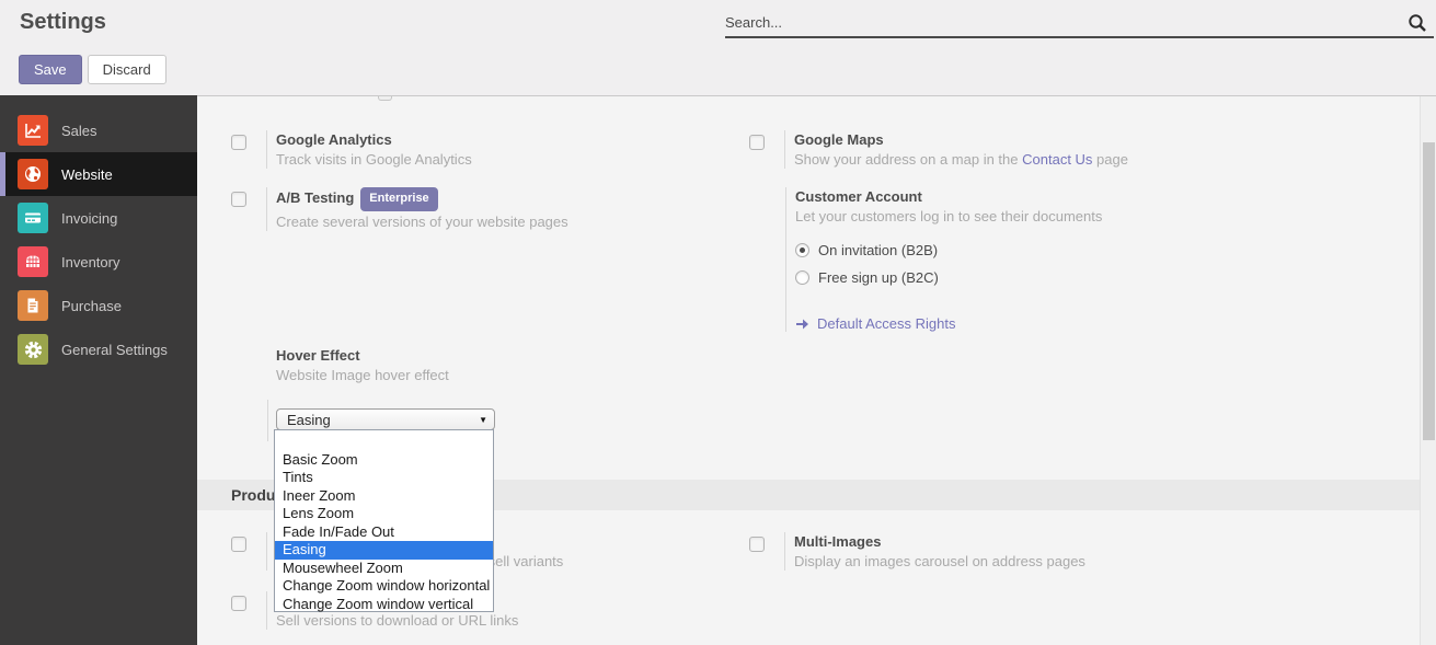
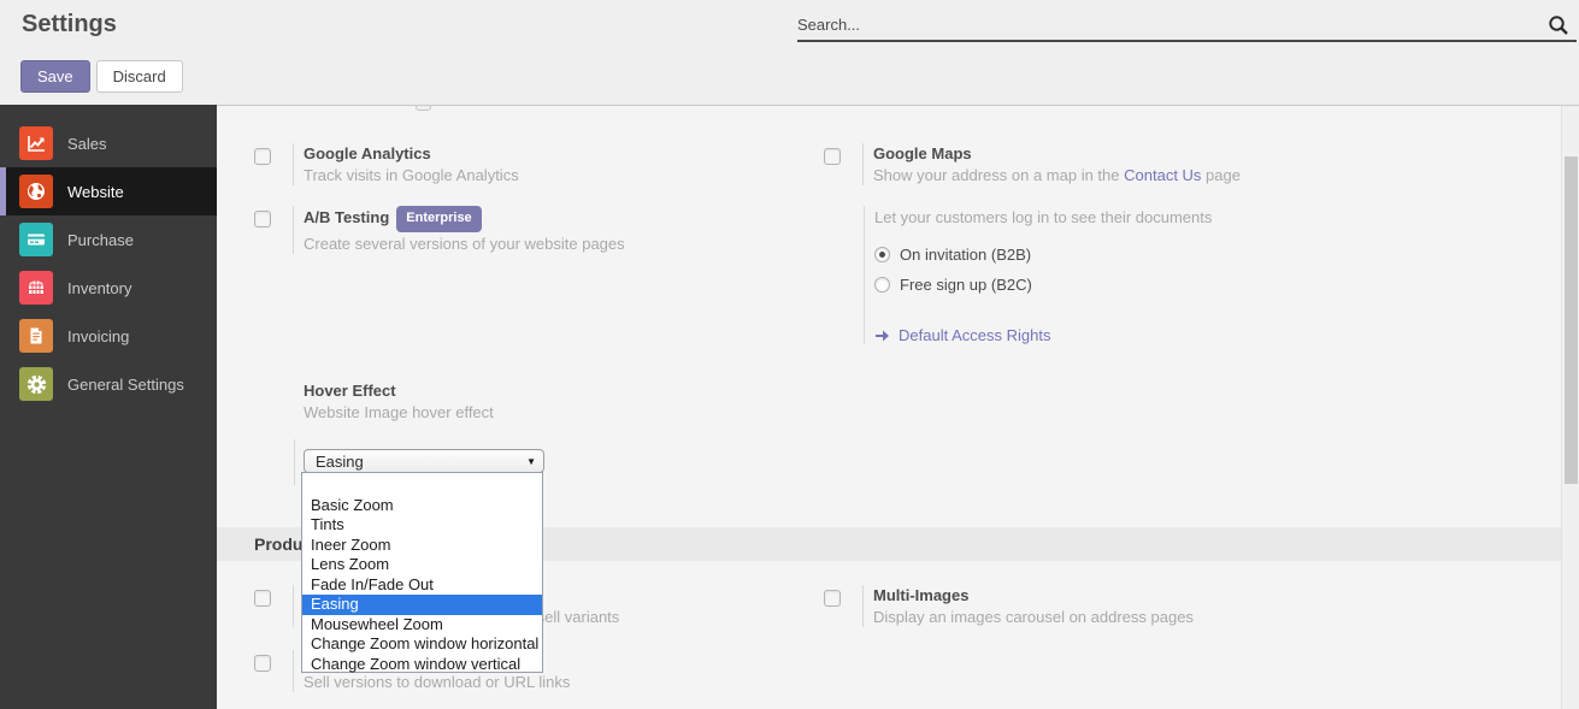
  Settings
  Save
  Discard
  Search...
  Sales
  Website
- Invoicing
+ Purchase
  Inventory
- Purchase
+ Invoicing
  General Settings
  Google Analytics
  Track visits in Google Analytics
  A/B Testing Enterprise
  Create several versions of your website pages
  Hover Effect
  Website Image hover effect
  Easing
  ▼
  Sell versions to download or URL links
  Google Maps
  Show your address on a map in the Contact Us page
- Customer Account
  Let your customers log in to see their documents
  On invitation (B2B)
  Free sign up (B2C)
  Default Access Rights
  Multi-Images
  Display an images carousel on address pages
  Basic Zoom
  Tints
  Ineer Zoom
  Lens Zoom
  Fade In/Fade Out
  Easing
  Mousewheel Zoom
  Change Zoom window horizontal
  Change Zoom window vertical
